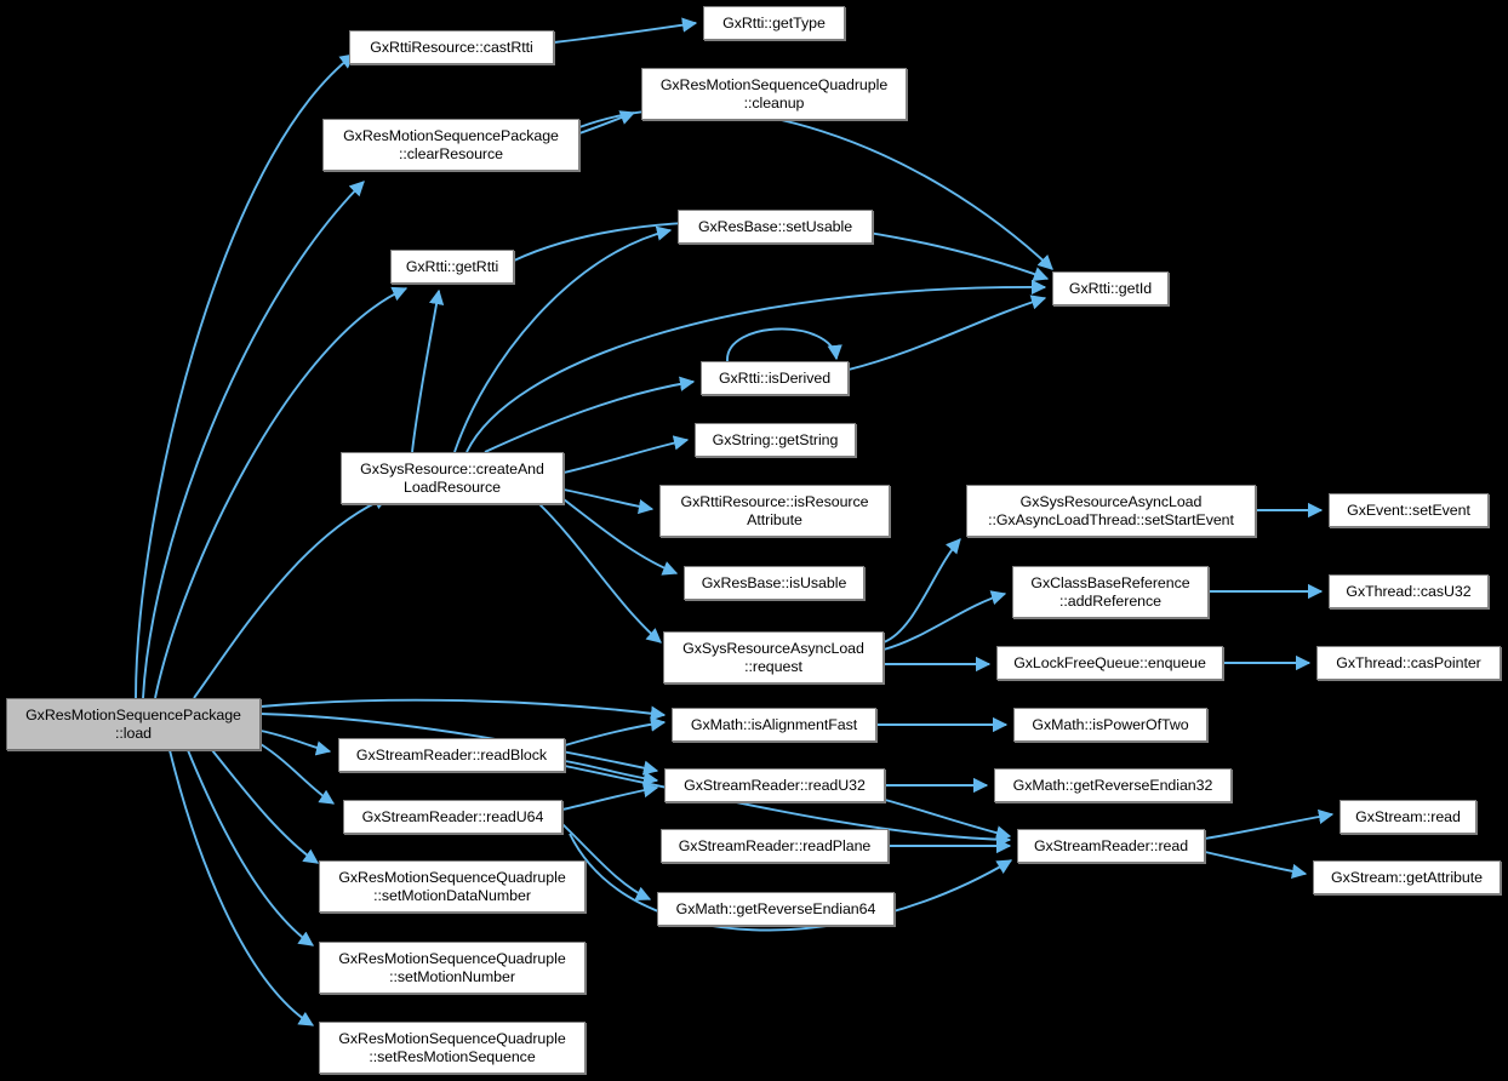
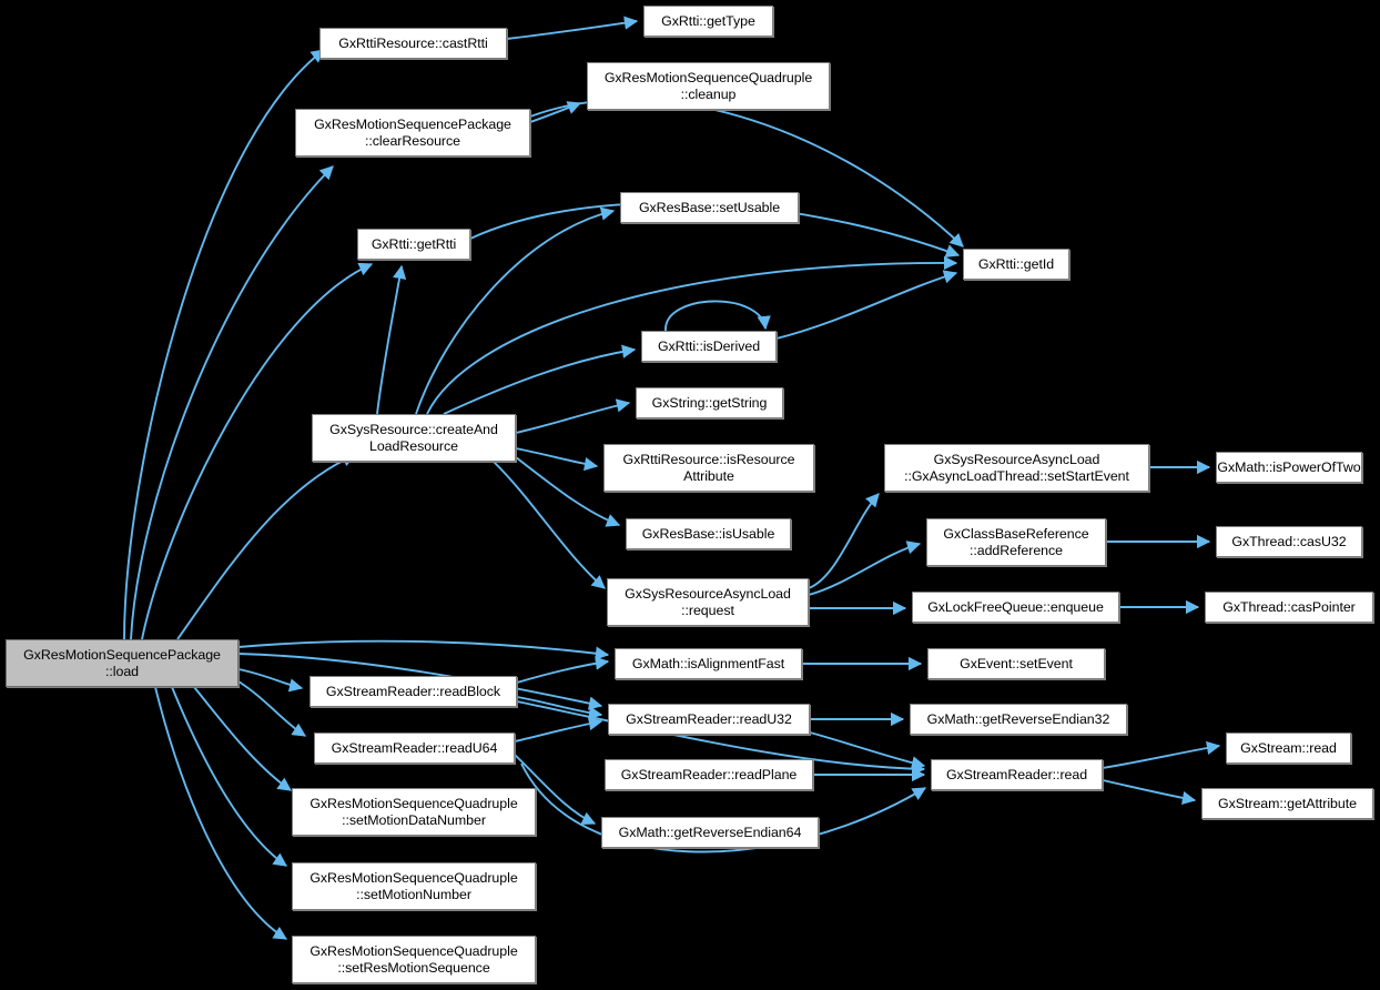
  GxResMotionSequencePackage
  ::load
  GxRttiResource::castRtti
  GxRtti::getType
  GxResMotionSequenceQuadruple
  ::cleanup
  GxResMotionSequencePackage
  ::clearResource
  GxResBase::setUsable
  GxRtti::getRtti
  GxRtti::getId
  GxRtti::isDerived
  GxString::getString
  GxSysResource::createAnd
  LoadResource
  GxRttiResource::isResource
  Attribute
  GxSysResourceAsyncLoad
  ::GxAsyncLoadThread::setStartEvent
- GxEvent::setEvent
+ GxMath::isPowerOfTwo
  GxClassBaseReference
  ::addReference
  GxThread::casU32
  GxResBase::isUsable
  GxSysResourceAsyncLoad
  ::request
  GxLockFreeQueue::enqueue
  GxThread::casPointer
  GxMath::isAlignmentFast
- GxMath::isPowerOfTwo
+ GxEvent::setEvent
  GxStreamReader::readBlock
  GxStreamReader::readU32
  GxMath::getReverseEndian32
  GxStreamReader::readU64
  GxStream::read
  GxStreamReader::readPlane
  GxStreamReader::read
  GxStream::getAttribute
  GxResMotionSequenceQuadruple
  ::setMotionDataNumber
  GxMath::getReverseEndian64
  GxResMotionSequenceQuadruple
  ::setMotionNumber
  GxResMotionSequenceQuadruple
  ::setResMotionSequence
